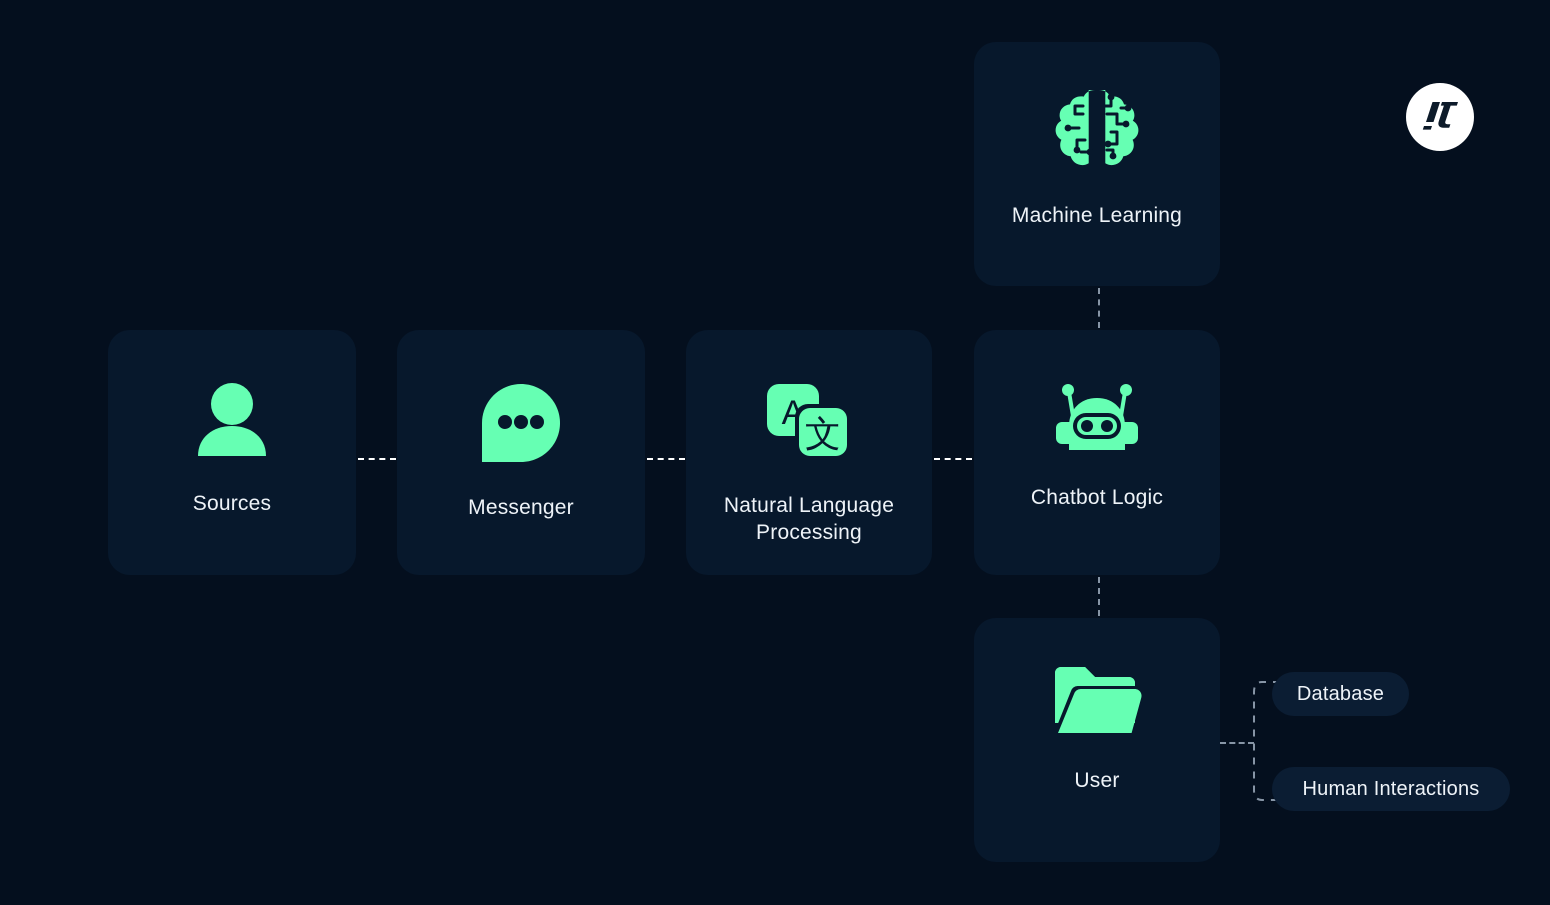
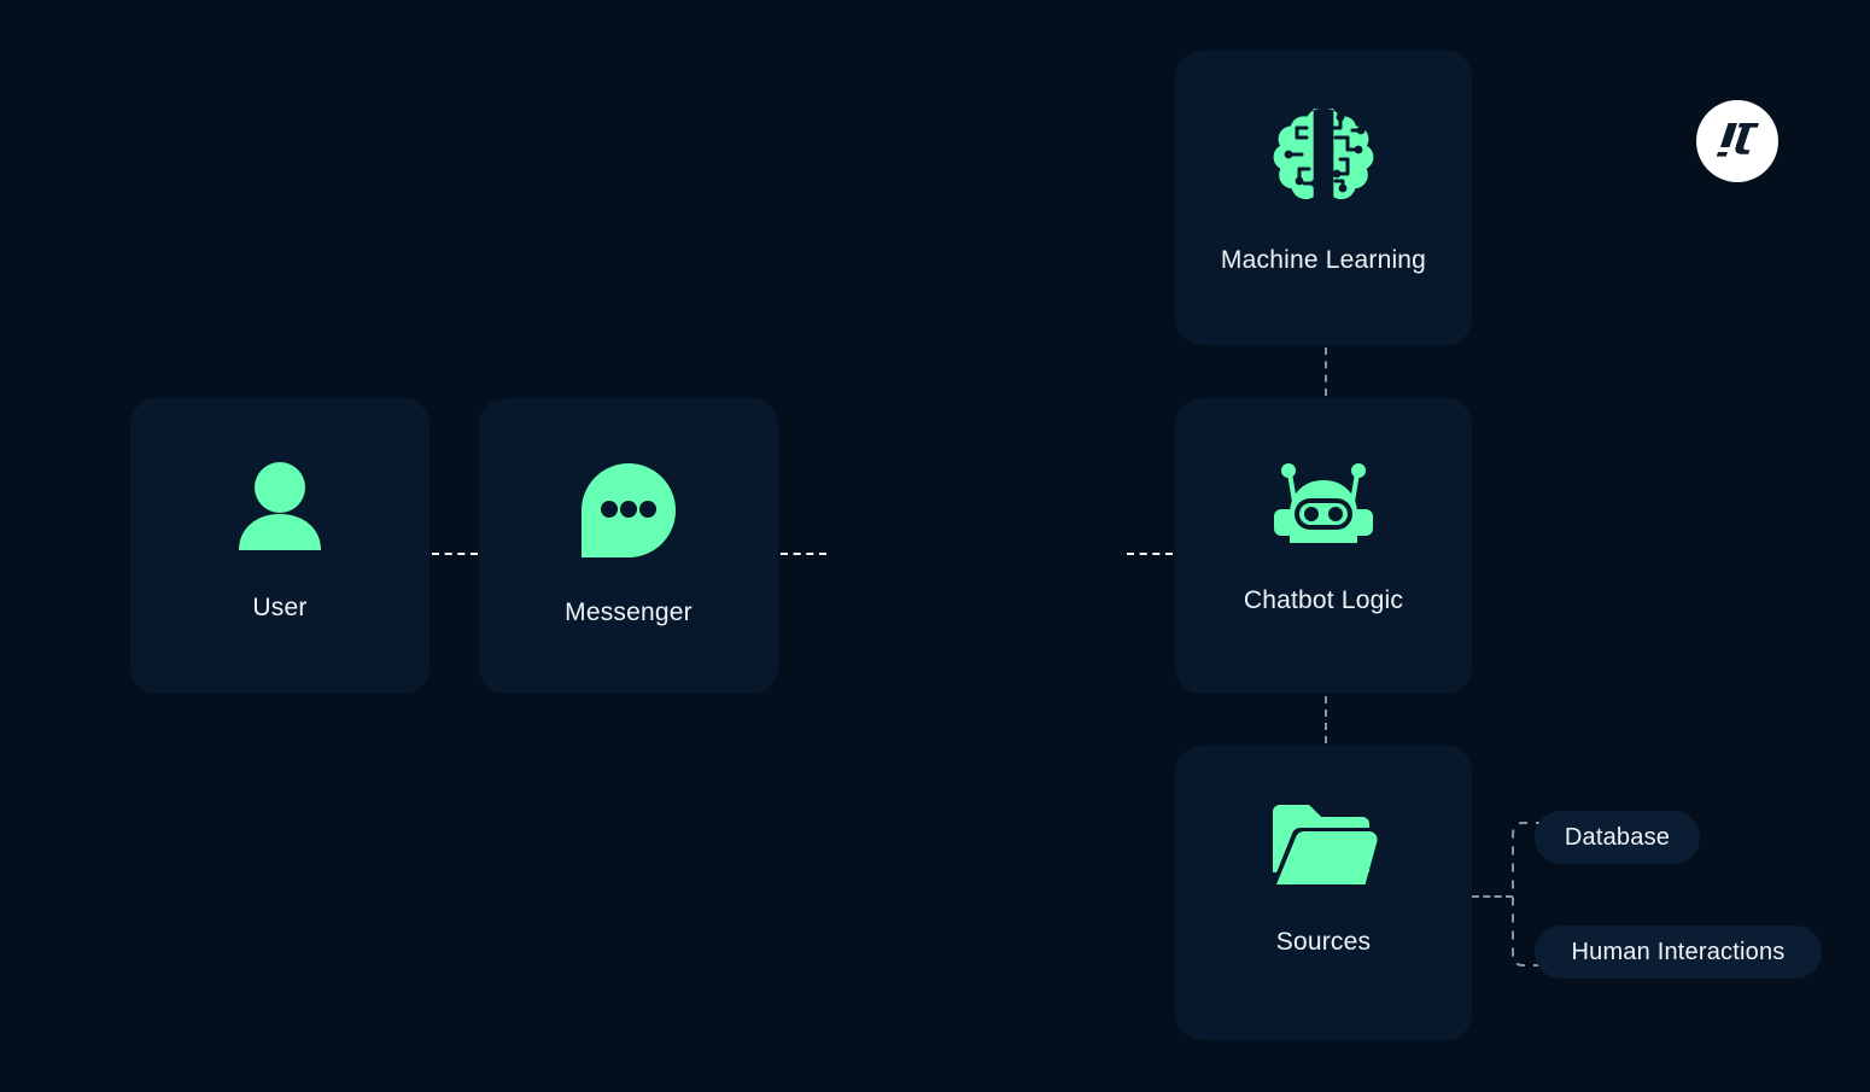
  Machine Learning
- Sources
+ User
  Messenger
- A
- 文
- Natural Language Processing
  Chatbot Logic
- User
+ Sources
  Database
  Human Interactions
